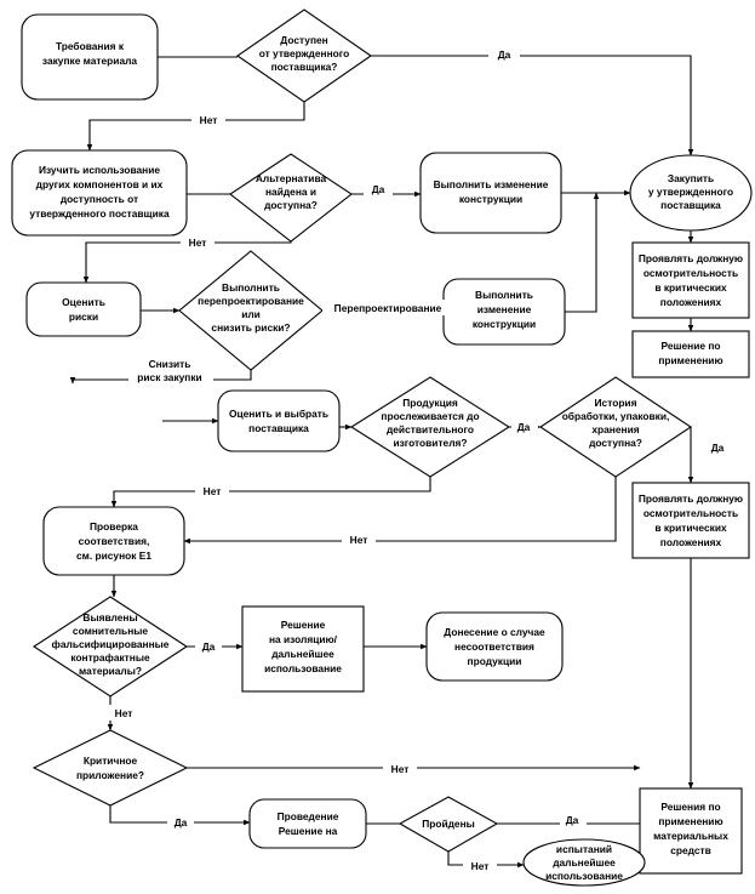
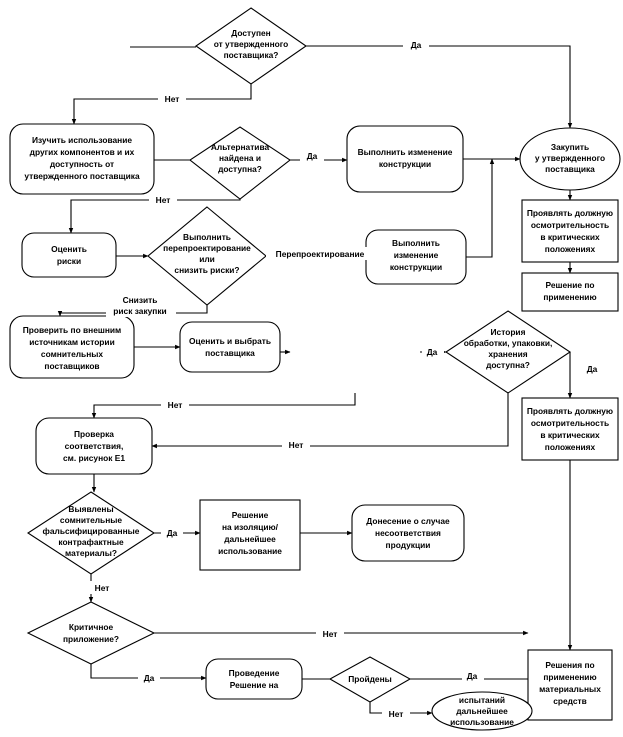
- Требования к
- закупке материала
  Доступен
  от утвержденного
  поставщика?
  Изучить использование
  других компонентов и их
  доступность от
  утвержденного поставщика
  Альтернатива
  найдена и
  доступна?
  Выполнить изменение
  конструкции
  Закупить
  у утвержденного
  поставщика
  Проявлять должную
  осмотрительность
  в критических
  положениях
  Решение по
  применению
  Оценить
  риски
  Выполнить
  перепроектирование
  или
  снизить риски?
  Выполнить
  изменение
  конструкции
+ Проверить по внешним
+ источникам истории
+ сомнительных
+ поставщиков
  Оценить и выбрать
  поставщика
- Продукция
- прослеживается до
- действительного
- изготовителя?
  История
  обработки, упаковки,
  хранения
  доступна?
  Проявлять должную
  осмотрительность
  в критических
  положениях
  Проверка
  соответствия,
  см. рисунок Е1
  Выявлены
  сомнительные
  фальсифицированные
  контрафактные
  материалы?
  Решение
  на изоляцию/
  дальнейшее
  использование
  Донесение о случае
  несоответствия
  продукции
  Критичное
  приложение?
  Решения по
  применению
  материальных
  средств
  Проведение
  Решение на
  Пройдены
  испытаний
  дальнейшее
  использование
  Да
  Нет
  Да
  Нет
  Перепроектирование
  Снизить
  риск закупки
  Да
  Да
  Нет
  Нет
  Да
  Нет
  Нет
  Да
  Да
  Нет
